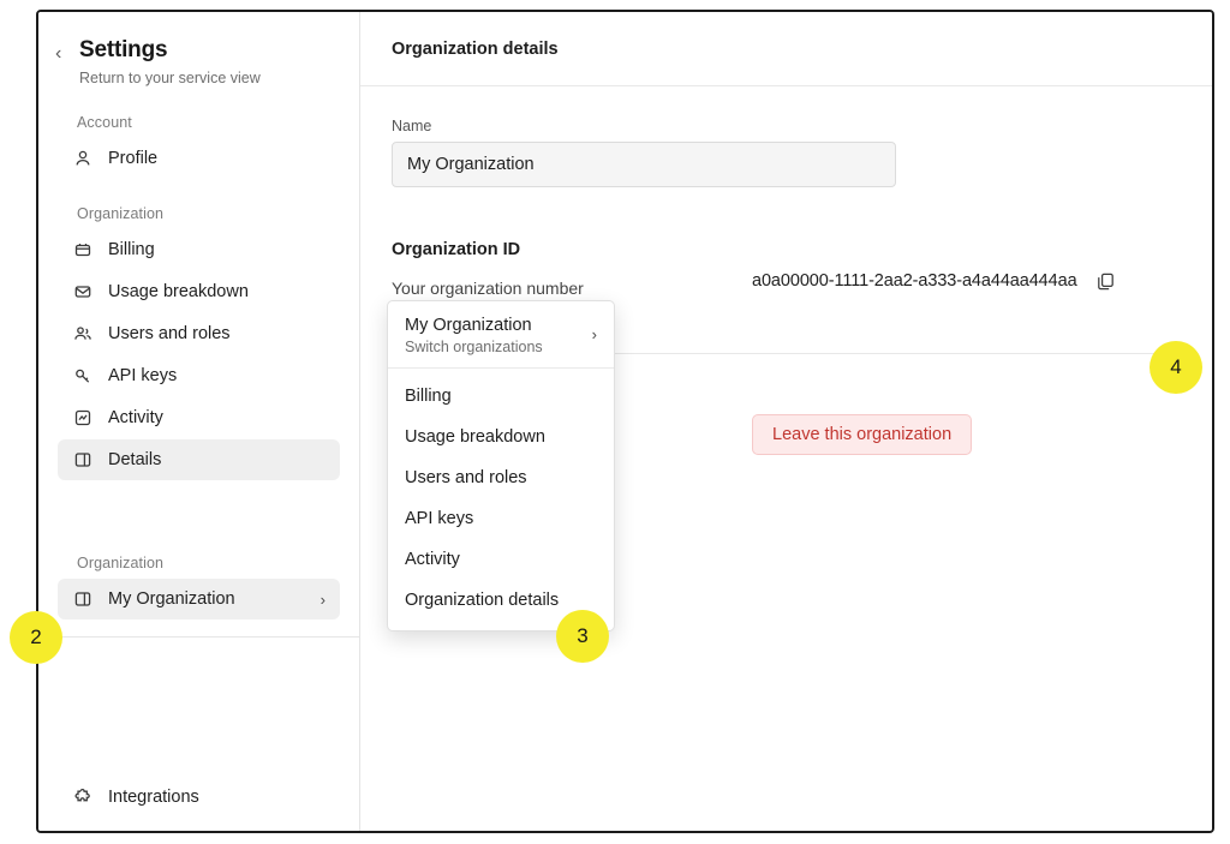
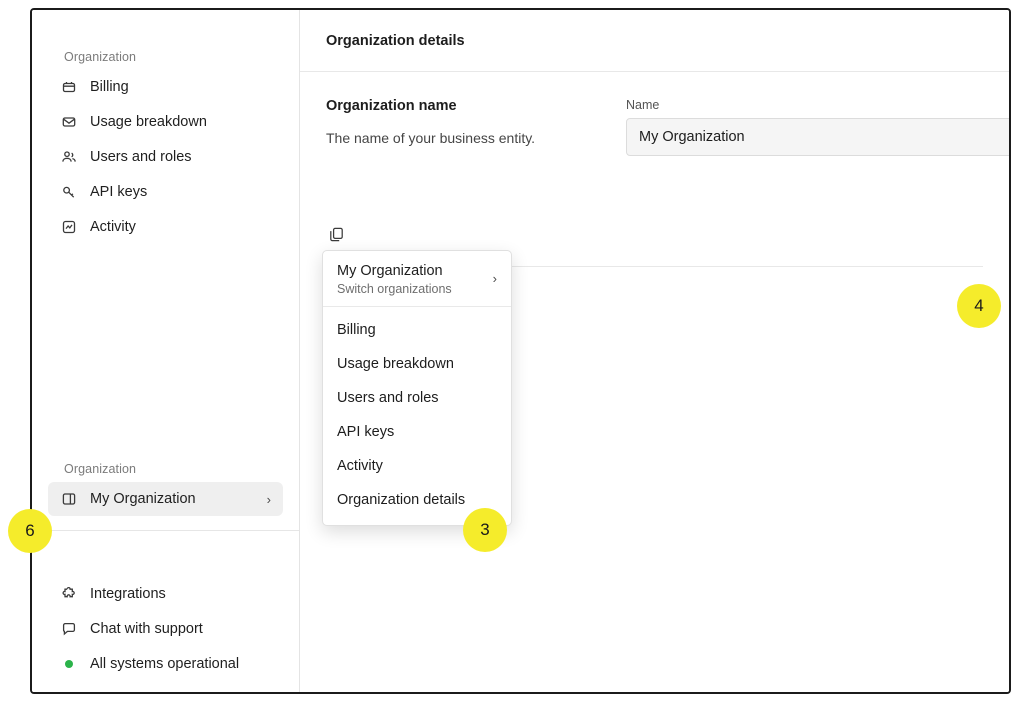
- ‹
- Settings
- Return to your service view
- Account
- Profile
  Organization
  Billing
  Usage breakdown
  Users and roles
  API keys
  Activity
- Details
  Organization
  My Organization
  ›
  Integrations
+ Chat with support
+ All systems operational
  Organization details
+ Organization name
+ The name of your business entity.
  Name
  My Organization
- Organization ID
- Your organization number
- a0a00000-1111-2aa2-a333-a4a44aa444aa
- Leave this organization
  My Organization
  Switch organizations
  ›
  Billing
  Usage breakdown
  Users and roles
  API keys
  Activity
  Organization details
- 2
+ 6
  3
  4
